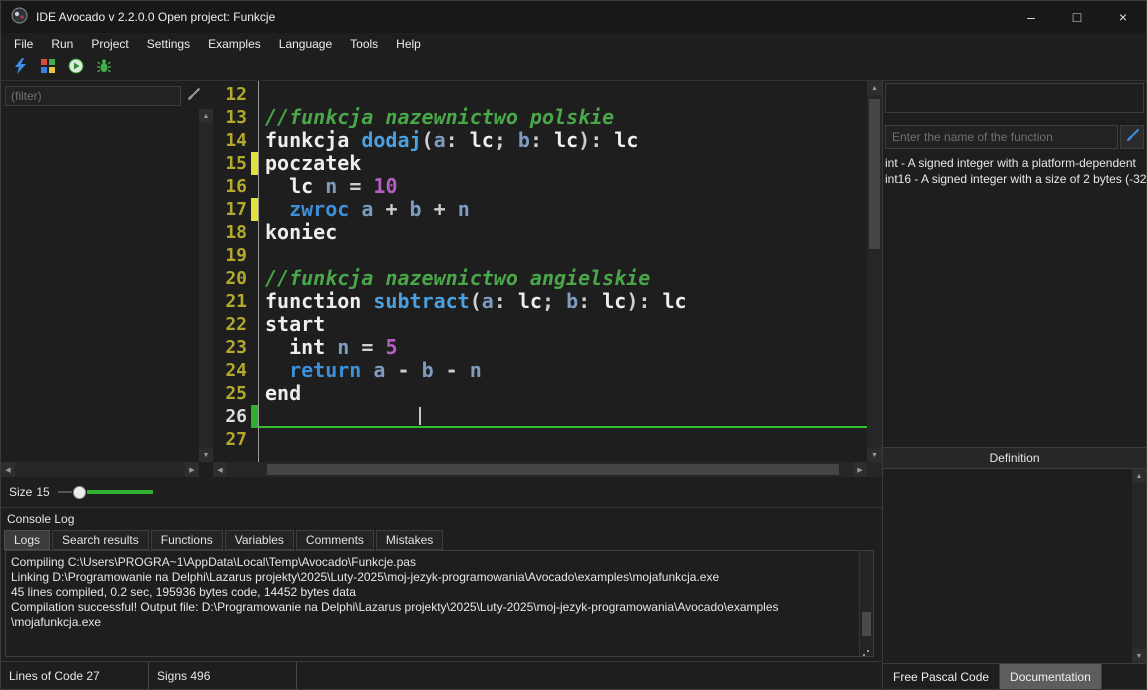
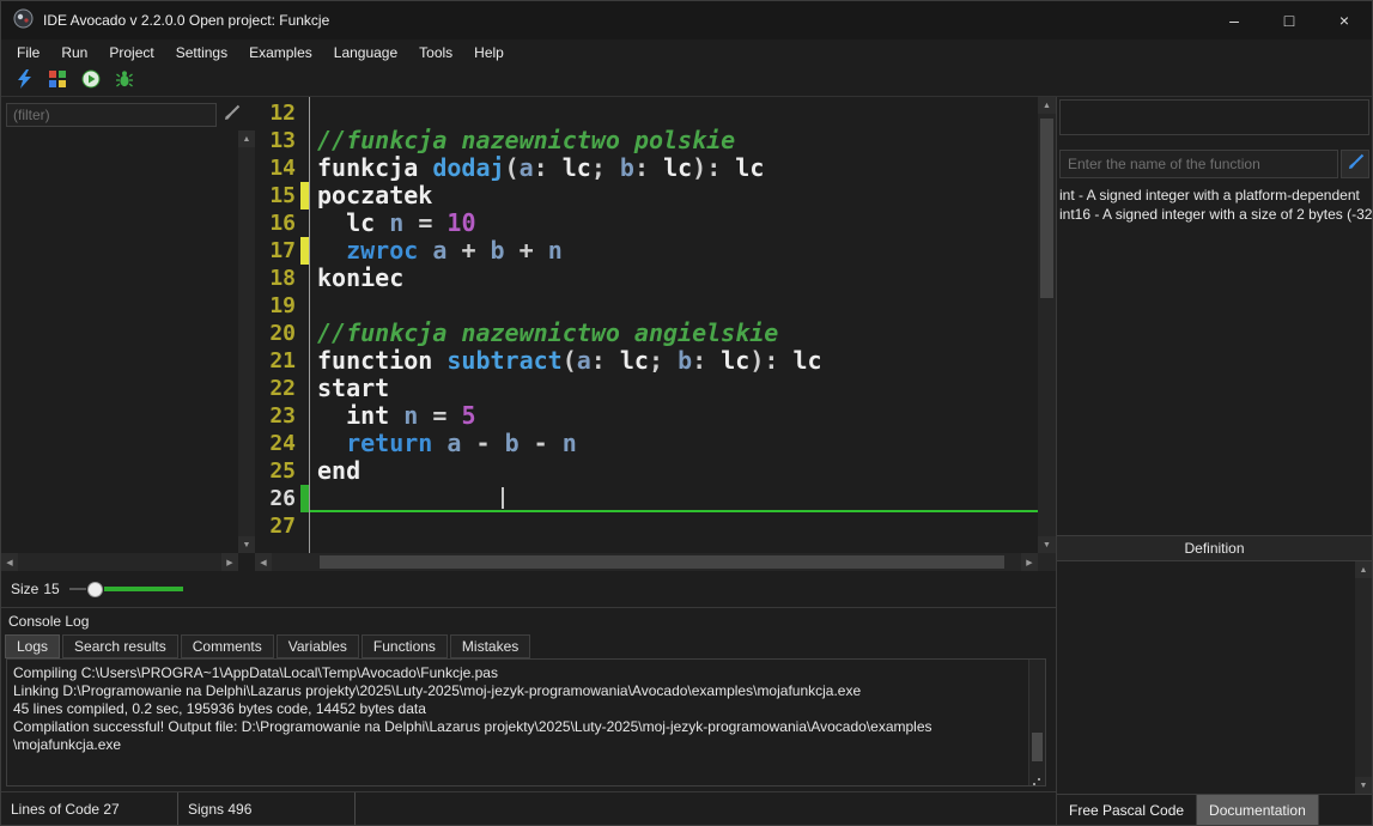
  IDE Avocado v 2.2.0.0 Open project: Funkcje
  –
  □
  ×
  File
  Run
  Project
  Settings
  Examples
  Language
  Tools
  Help
  (filter)
  12
  13
  14
  15
  16
  17
  18
  19
  20
  21
  22
  23
  24
  25
  26
  27
  //funkcja nazewnictwo polskie
  funkcja dodaj(a: lc; b: lc): lc
  poczatek
  lc n = 10
  zwroc a + b + n
  koniec
  //funkcja nazewnictwo angielskie
  function subtract(a: lc; b: lc): lc
  start
  int n = 5
  return a - b - n
  end
  Size
  15
  Console Log
  Logs
  Search results
- Functions
+ Comments
  Variables
- Comments
+ Functions
  Mistakes
  Compiling C:\Users\PROGRA~1\AppData\Local\Temp\Avocado\Funkcje.pas
  Linking D:\Programowanie na Delphi\Lazarus projekty\2025\Luty-2025\moj-jezyk-programowania\Avocado\examples\mojafunkcja.exe
  45 lines compiled, 0.2 sec, 195936 bytes code, 14452 bytes data
  Compilation successful! Output file: D:\Programowanie na Delphi\Lazarus projekty\2025\Luty-2025\moj-jezyk-programowania\Avocado\examples
  \mojafunkcja.exe
  Lines of Code 27
  Signs 496
  Enter the name of the function
  int - A signed integer with a platform-dependent
  int16 - A signed integer with a size of 2 bytes (-32
  Definition
  Free Pascal Code
  Documentation
